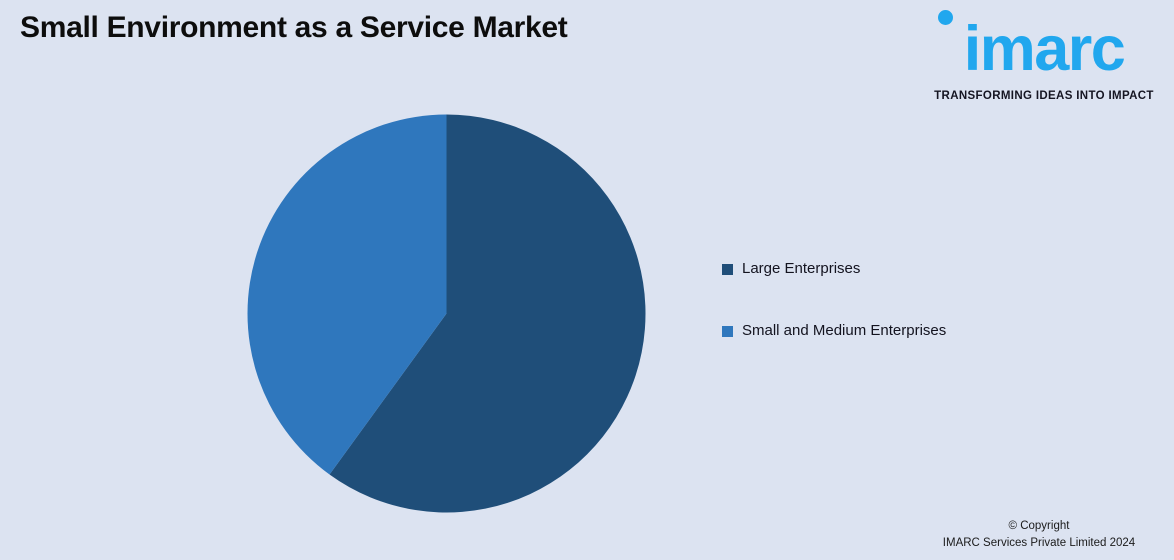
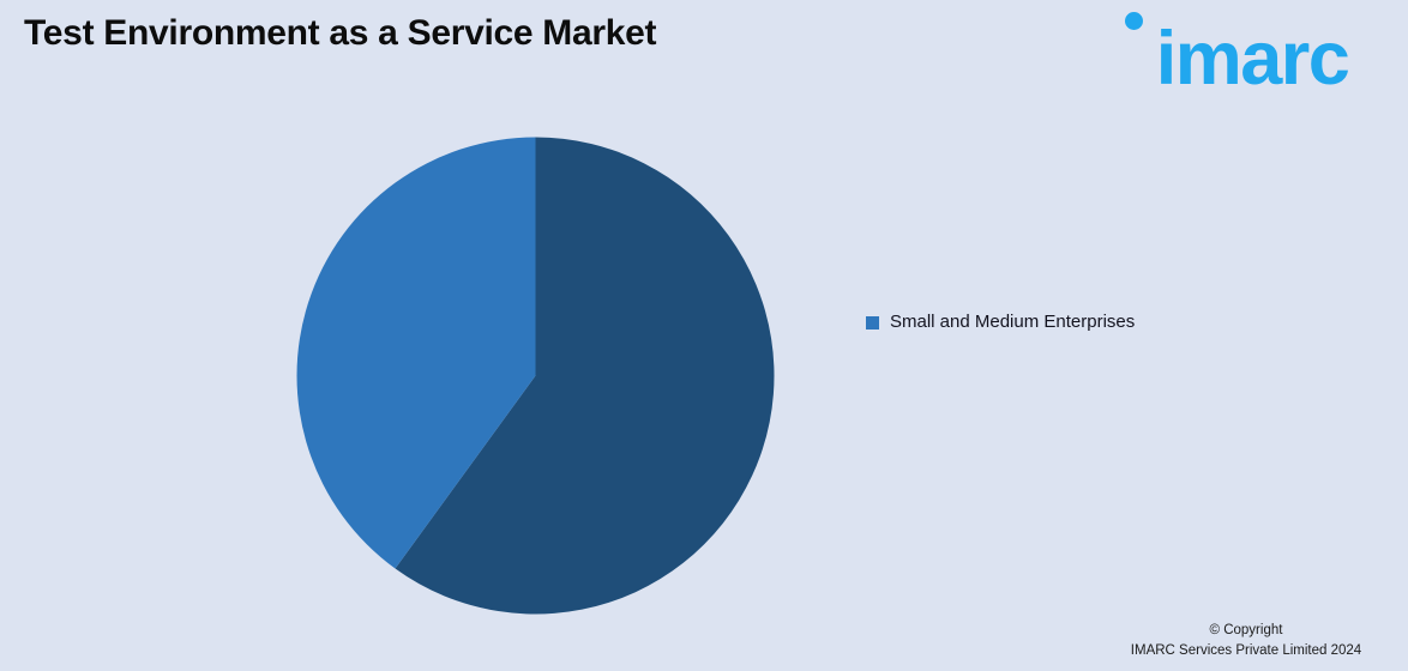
- Small Environment as a Service Market
+ Test Environment as a Service Market
  imarc
- TRANSFORMING IDEAS INTO IMPACT
- Large Enterprises
  Small and Medium Enterprises
  © Copyright
  IMARC Services Private Limited 2024
